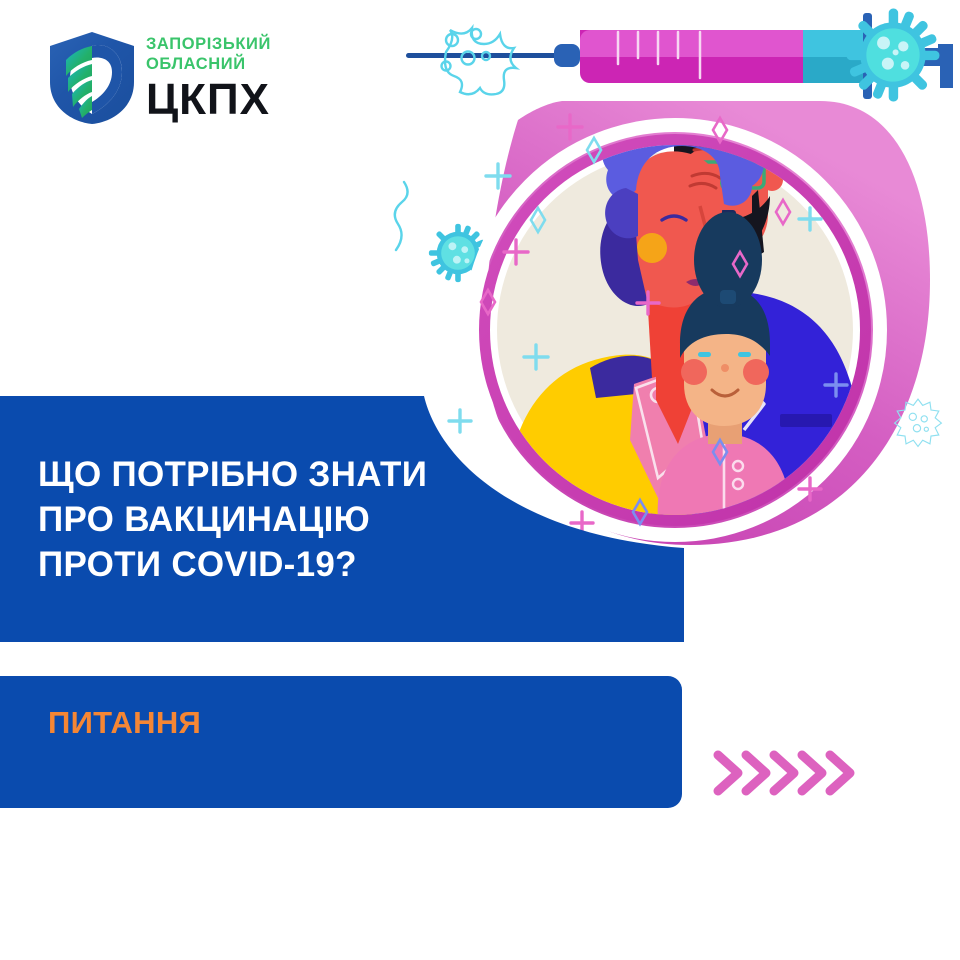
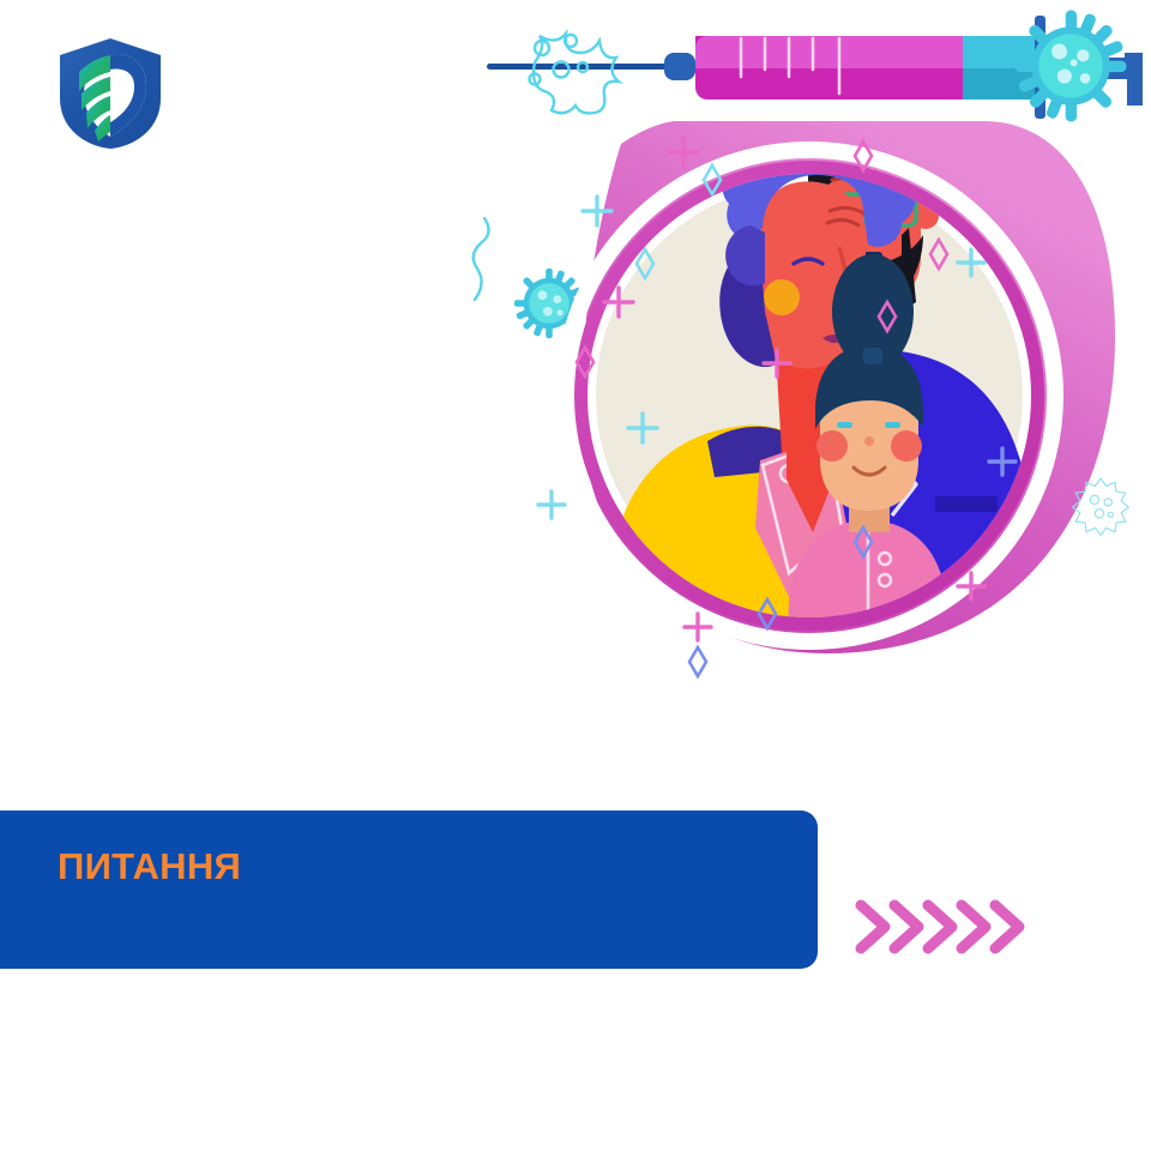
- ЗАПОРІЗЬКИЙ
- ОБЛАСНИЙ
- ЦКПХ
- ЩО ПОТРІБНО ЗНАТИ
- ПРО ВАКЦИНАЦІЮ
- ПРОТИ COVID-19?
  ПИТАННЯ
